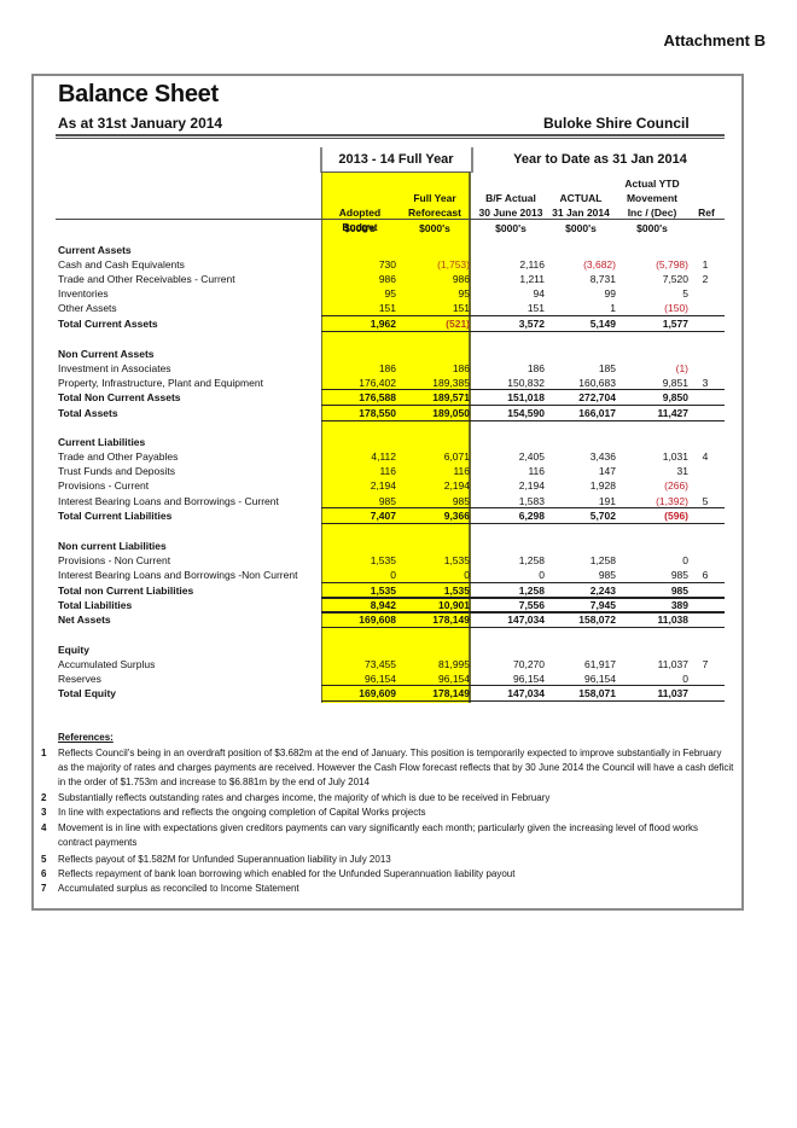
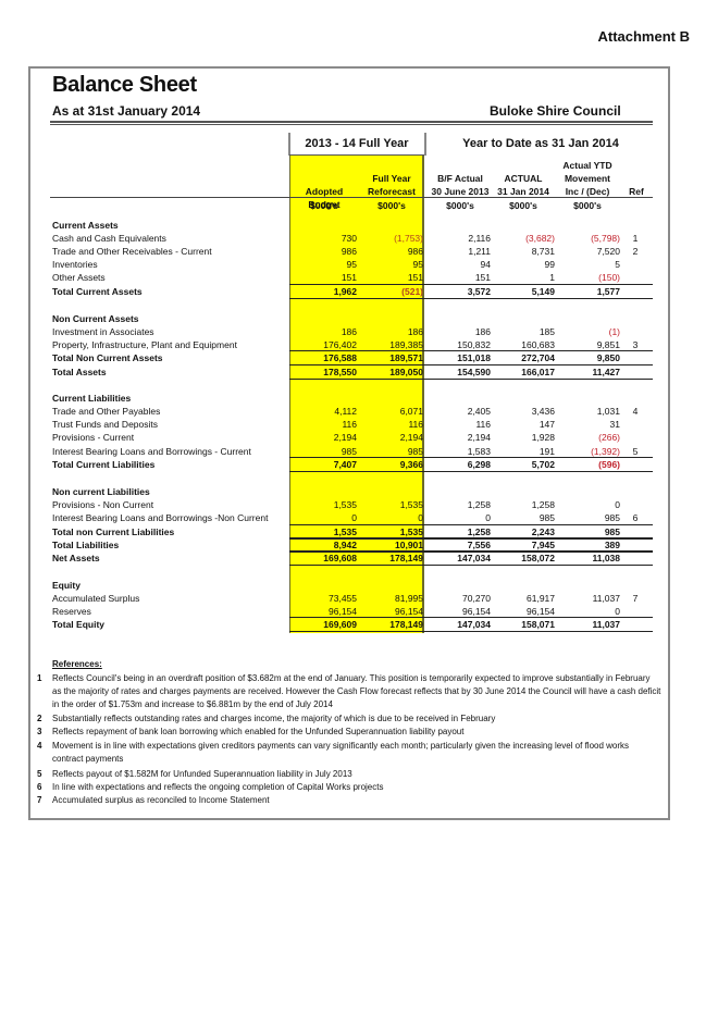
  Attachment B
  Balance Sheet
  As at 31st January 2014
  Buloke Shire Council
  2013 - 14 Full Year
  Year to Date as 31 Jan 2014
  Adopted Budget
  $000's
  Full Year
  Reforecast
  $000's
  B/F Actual
  30 June 2013
  $000's
  ACTUAL
  31 Jan 2014
  $000's
  Actual YTD
  Movement
  Inc / (Dec)
  $000's
  Ref
  Current Assets
  Cash and Cash Equivalents
  730
  (1,753)
  2,116
  (3,682)
  (5,798)
  1
  Trade and Other Receivables - Current
  986
  986
  1,211
  8,731
  7,520
  2
  Inventories
  95
  95
  94
  99
  5
  Other Assets
  151
  151
  151
  1
  (150)
  Total Current Assets
  1,962
  (521)
  3,572
  5,149
  1,577
  Non Current Assets
  Investment in Associates
  186
  186
  186
  185
  (1)
  Property, Infrastructure, Plant and Equipment
  176,402
  189,385
  150,832
  160,683
  9,851
  3
  Total Non Current Assets
  176,588
  189,571
  151,018
  272,704
  9,850
  Total Assets
  178,550
  189,050
  154,590
  166,017
  11,427
  Current Liabilities
  Trade and Other Payables
  4,112
  6,071
  2,405
  3,436
  1,031
  4
  Trust Funds and Deposits
  116
  116
  116
  147
  31
  Provisions - Current
  2,194
  2,194
  2,194
  1,928
  (266)
  Interest Bearing Loans and Borrowings - Current
  985
  985
  1,583
  191
  (1,392)
  5
  Total Current Liabilities
  7,407
  9,366
  6,298
  5,702
  (596)
  Non current Liabilities
  Provisions - Non Current
  1,535
  1,535
  1,258
  1,258
  0
  Interest Bearing Loans and Borrowings -Non Current
  0
  0
  0
  985
  985
  6
  Total non Current Liabilities
  1,535
  1,535
  1,258
  2,243
  985
  Total Liabilities
  8,942
  10,901
  7,556
  7,945
  389
  Net Assets
  169,608
  178,149
  147,034
  158,072
  11,038
  Equity
  Accumulated Surplus
  73,455
  81,995
  70,270
  61,917
  11,037
  7
  Reserves
  96,154
  96,154
  96,154
  96,154
  0
  Total Equity
  169,609
  178,149
  147,034
  158,071
  11,037
  References:
  1
  Reflects Council's being in an overdraft position of $3.682m at the end of January. This position is temporarily expected to improve substantially in February as the majority of rates and charges payments are received. However the Cash Flow forecast reflects that by 30 June 2014 the Council will have a cash deficit in the order of $1.753m and increase to $6.881m by the end of July 2014
  2
  Substantially reflects outstanding rates and charges income, the majority of which is due to be received in February
  3
- In line with expectations and reflects the ongoing completion of Capital Works projects
+ Reflects repayment of bank loan borrowing which enabled for the Unfunded Superannuation liability payout
  4
  Movement is in line with expectations given creditors payments can vary significantly each month; particularly given the increasing level of flood works contract payments
  5
  Reflects payout of $1.582M for Unfunded Superannuation liability in July 2013
  6
- Reflects repayment of bank loan borrowing which enabled for the Unfunded Superannuation liability payout
+ In line with expectations and reflects the ongoing completion of Capital Works projects
  7
  Accumulated surplus as reconciled to Income Statement
